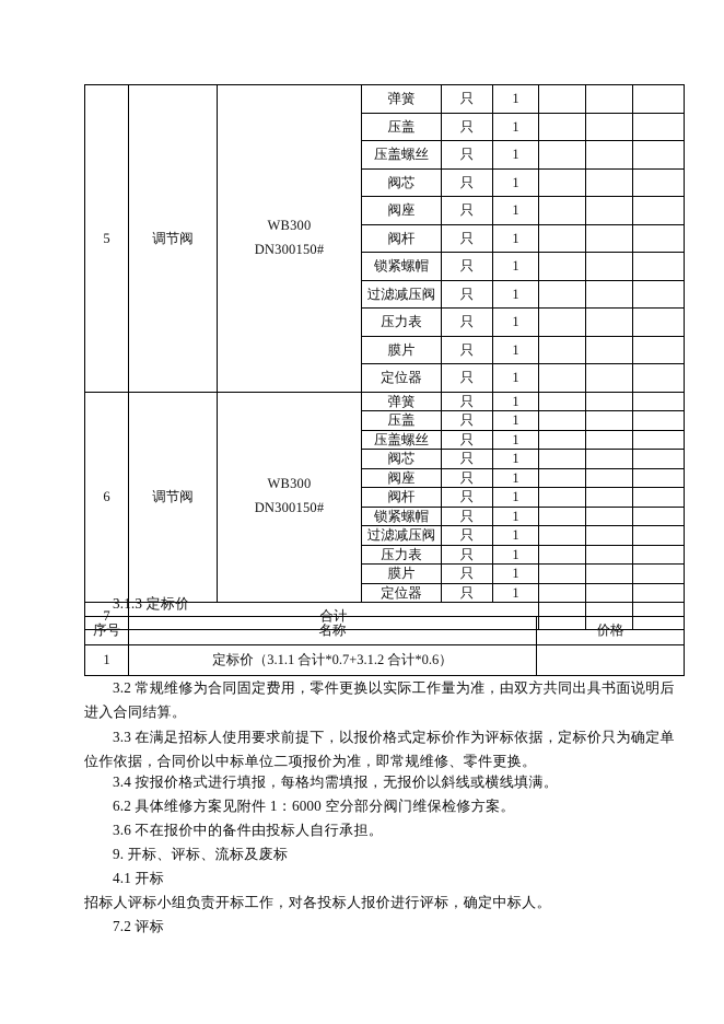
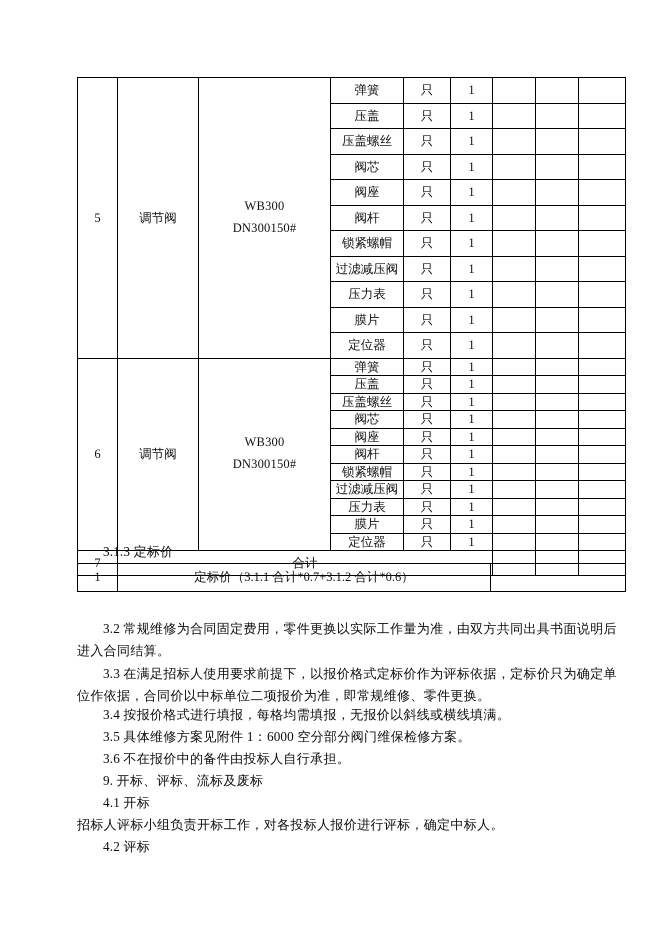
  5	调节阀	WB300DN300150#	弹簧	只	1
  压盖	只	1
  压盖螺丝	只	1
  阀芯	只	1
  阀座	只	1
  阀杆	只	1
  锁紧螺帽	只	1
  过滤减压阀	只	1
  压力表	只	1
  膜片	只	1
  定位器	只	1
  6	调节阀	WB300DN300150#	弹簧	只	1
  压盖	只	1
  压盖螺丝	只	1
  阀芯	只	1
  阀座	只	1
  阀杆	只	1
  锁紧螺帽	只	1
  过滤减压阀	只	1
  压力表	只	1
  膜片	只	1
  定位器	只	1
  7	合计
  3.1.3 定标价
- 序号	名称	价格
  1	定标价（3.1.1 合计*0.7+3.1.2 合计*0.6）
  3.2 常规维修为合同固定费用，零件更换以实际工作量为准，由双方共同出具书面说明后进入合同结算。
  3.3 在满足招标人使用要求前提下，以报价格式定标价作为评标依据，定标价只为确定单位作依据，合同价以中标单位二项报价为准，即常规维修、零件更换。
  3.4 按报价格式进行填报，每格均需填报，无报价以斜线或横线填满。
- 6.2 具体维修方案见附件 1：6000 空分部分阀门维保检修方案。
+ 3.5 具体维修方案见附件 1：6000 空分部分阀门维保检修方案。
  3.6 不在报价中的备件由投标人自行承担。
  9. 开标、评标、流标及废标
  4.1 开标
  招标人评标小组负责开标工作，对各投标人报价进行评标，确定中标人。
- 7.2 评标
+ 4.2 评标
